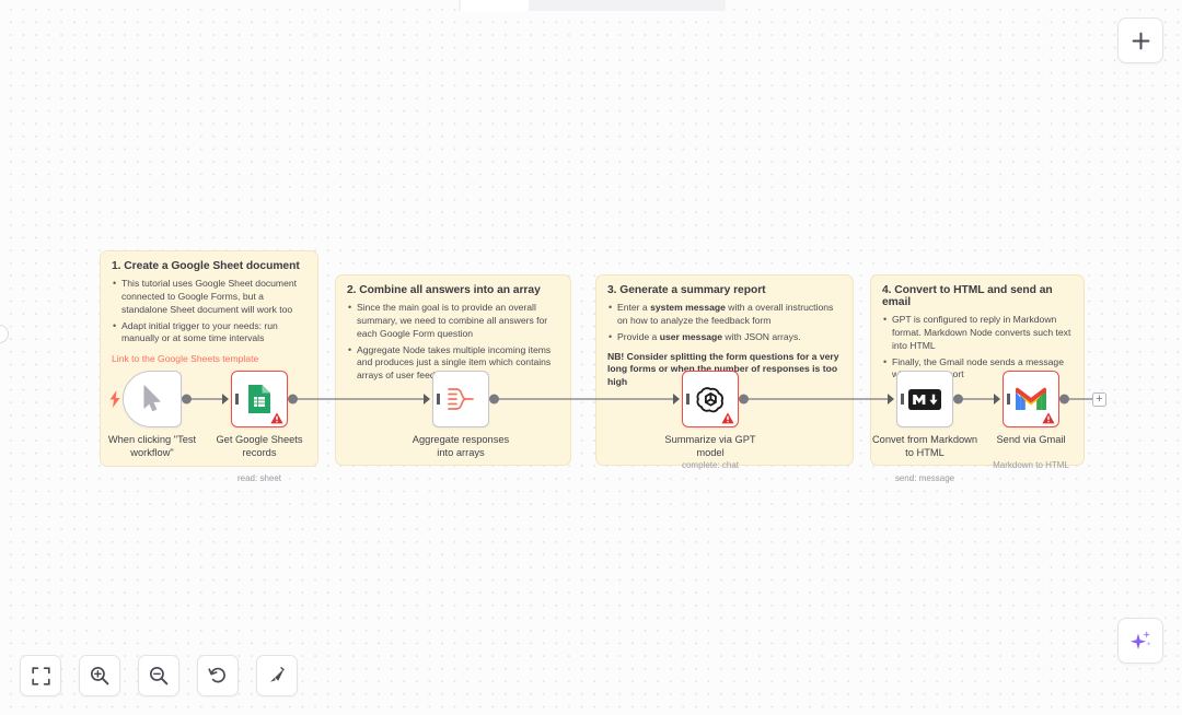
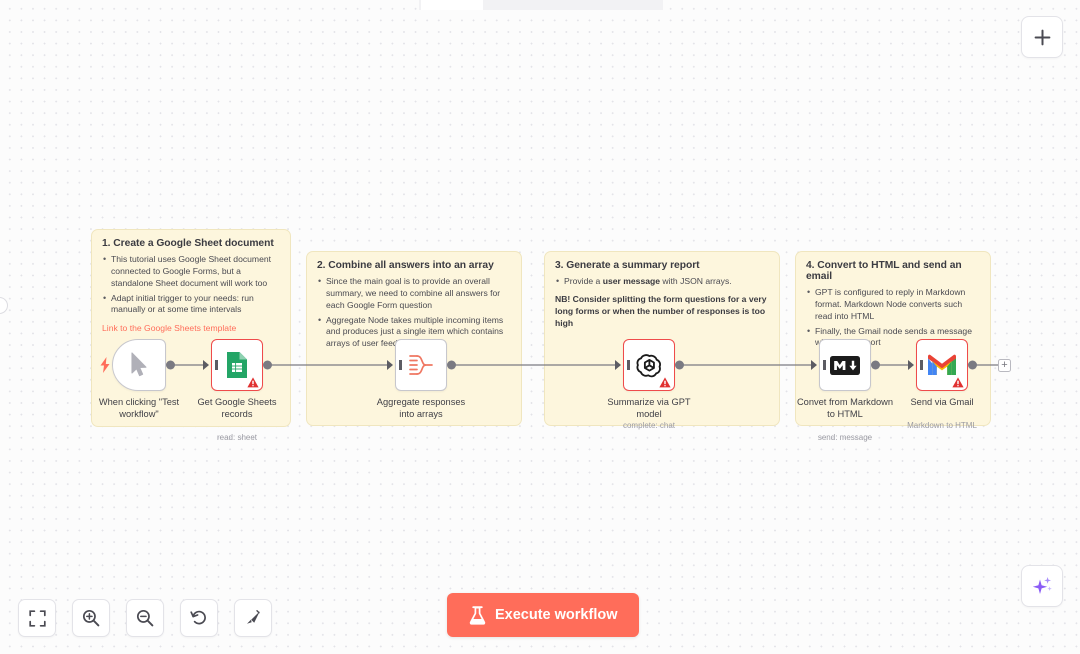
  1. Create a Google Sheet document
  This tutorial uses Google Sheet document connected to Google Forms, but a standalone Sheet document will work too
  Adapt initial trigger to your needs: run manually or at some time intervals
  Link to the Google Sheets template
  2. Combine all answers into an array
  Since the main goal is to provide an overall summary, we need to combine all answers for each Google Form question
  Aggregate Node takes multiple incoming items and produces just a single item which contains arrays of user fee
  3. Generate a summary report
- Enter a system message with a overall instructions on how to analyze the feedback form
  Provide a user message with JSON arrays.
  NB! Consider splitting the form questions for a very long forms or when the number of responses is too high
  4. Convert to HTML and send an email
- GPT is configured to reply in Markdown format. Markdown Node converts such text into HTML
+ GPT is configured to reply in Markdown format. Markdown Node converts such read into HTML
  Finally, the Gmail node sends a message wort
  When clicking "Test workflow"
  Get Google Sheets records
  read: sheet
  Aggregate responses into arrays
  Summarize via GPT model
  complete: chat
  Convet from Markdown to HTML
  send: message
  Send via Gmail
  Markdown to HTML
  +
+ Execute workflow
